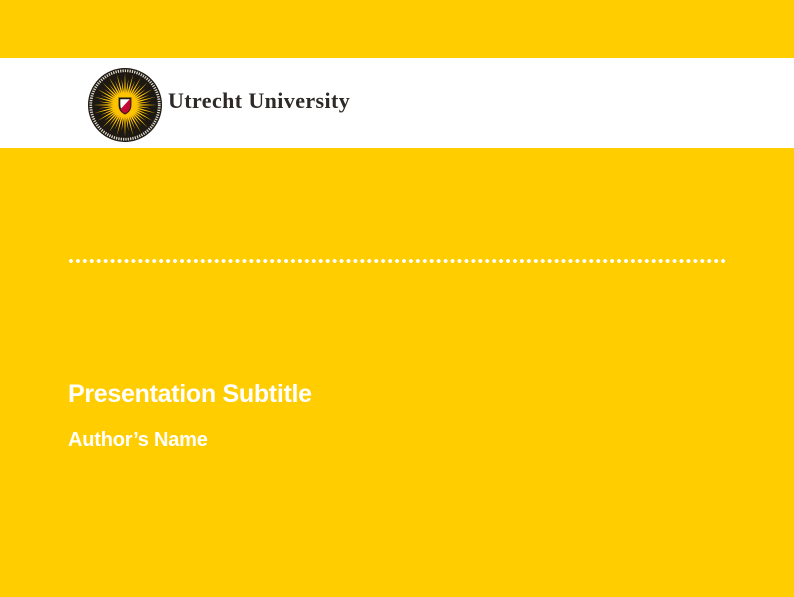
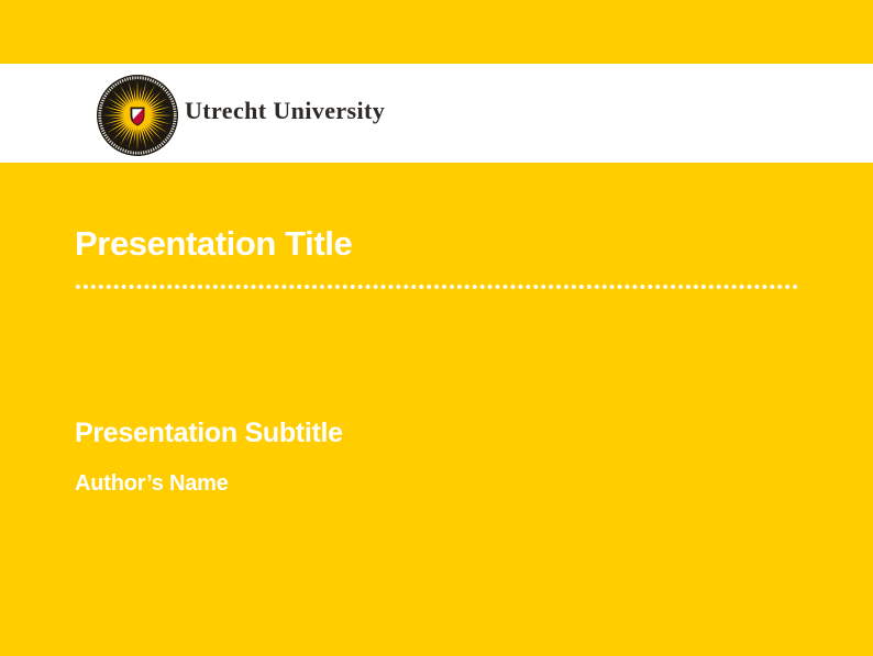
  Utrecht University
+ Presentation Title
  Presentation Subtitle
  Author’s Name
